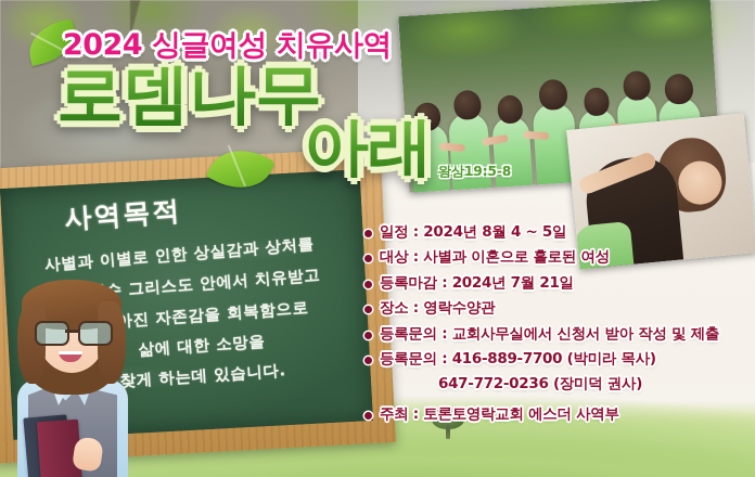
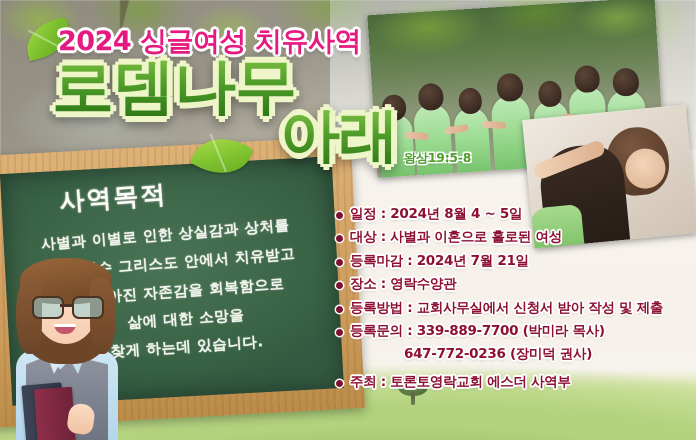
  2024 싱글여성 치유사역
  로뎀나무
  아래
  왕상19:5-8
  일정 : 2024년 8월 4 ~ 5일
  대상 : 사별과 이혼으로 홀로된 여성
  등록마감 : 2024년 7월 21일
  장소 : 영락수양관
- 등록문의 : 교회사무실에서 신청서 받아 작성 및 제출
+ 등록방법 : 교회사무실에서 신청서 받아 작성 및 제출
- 등록문의 : 416-889-7700 (박미라 목사)
+ 등록문의 : 339-889-7700 (박미라 목사)
  647-772-0236 (장미덕 권사)
  주최 : 토론토영락교회 에스더 사역부
